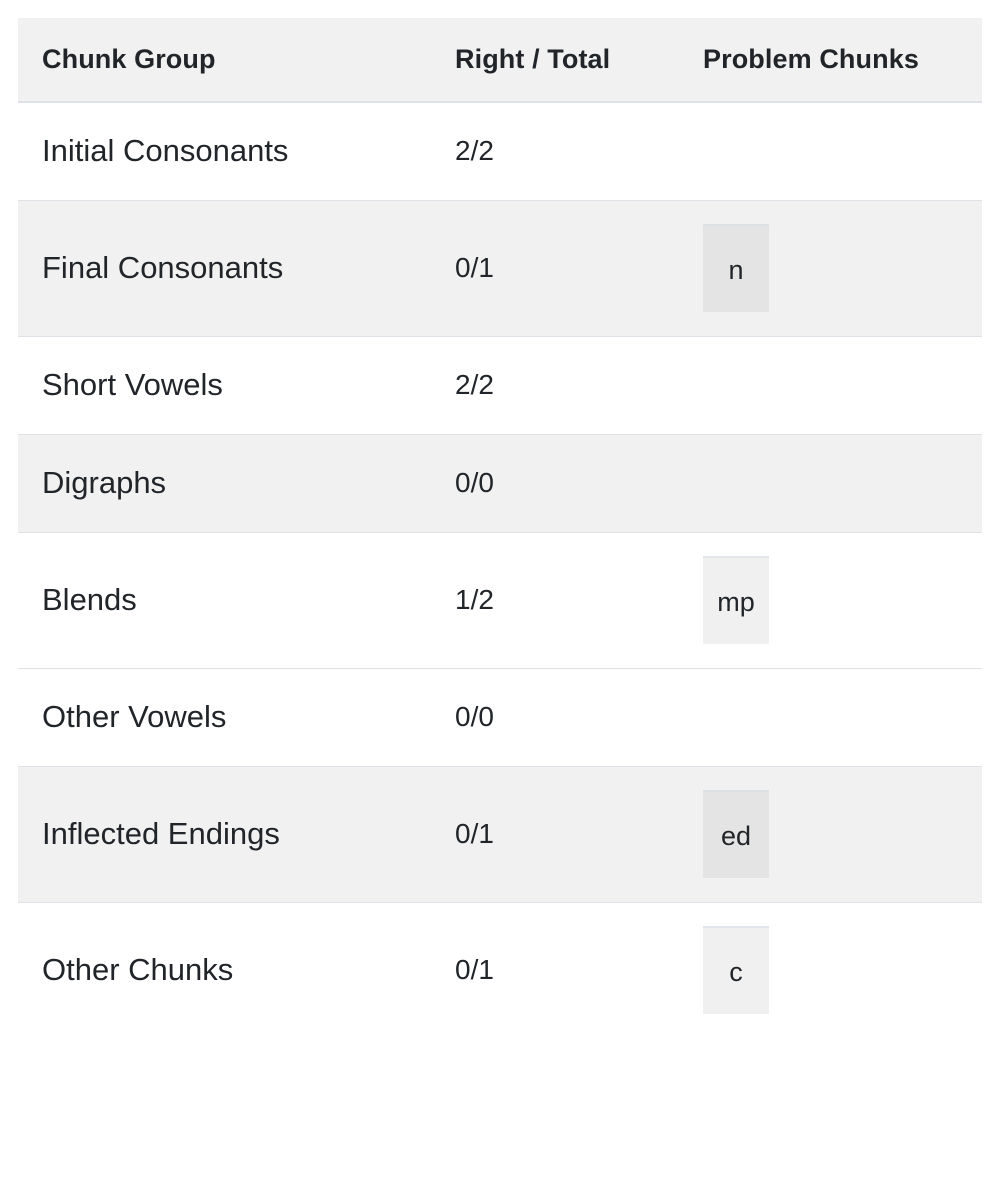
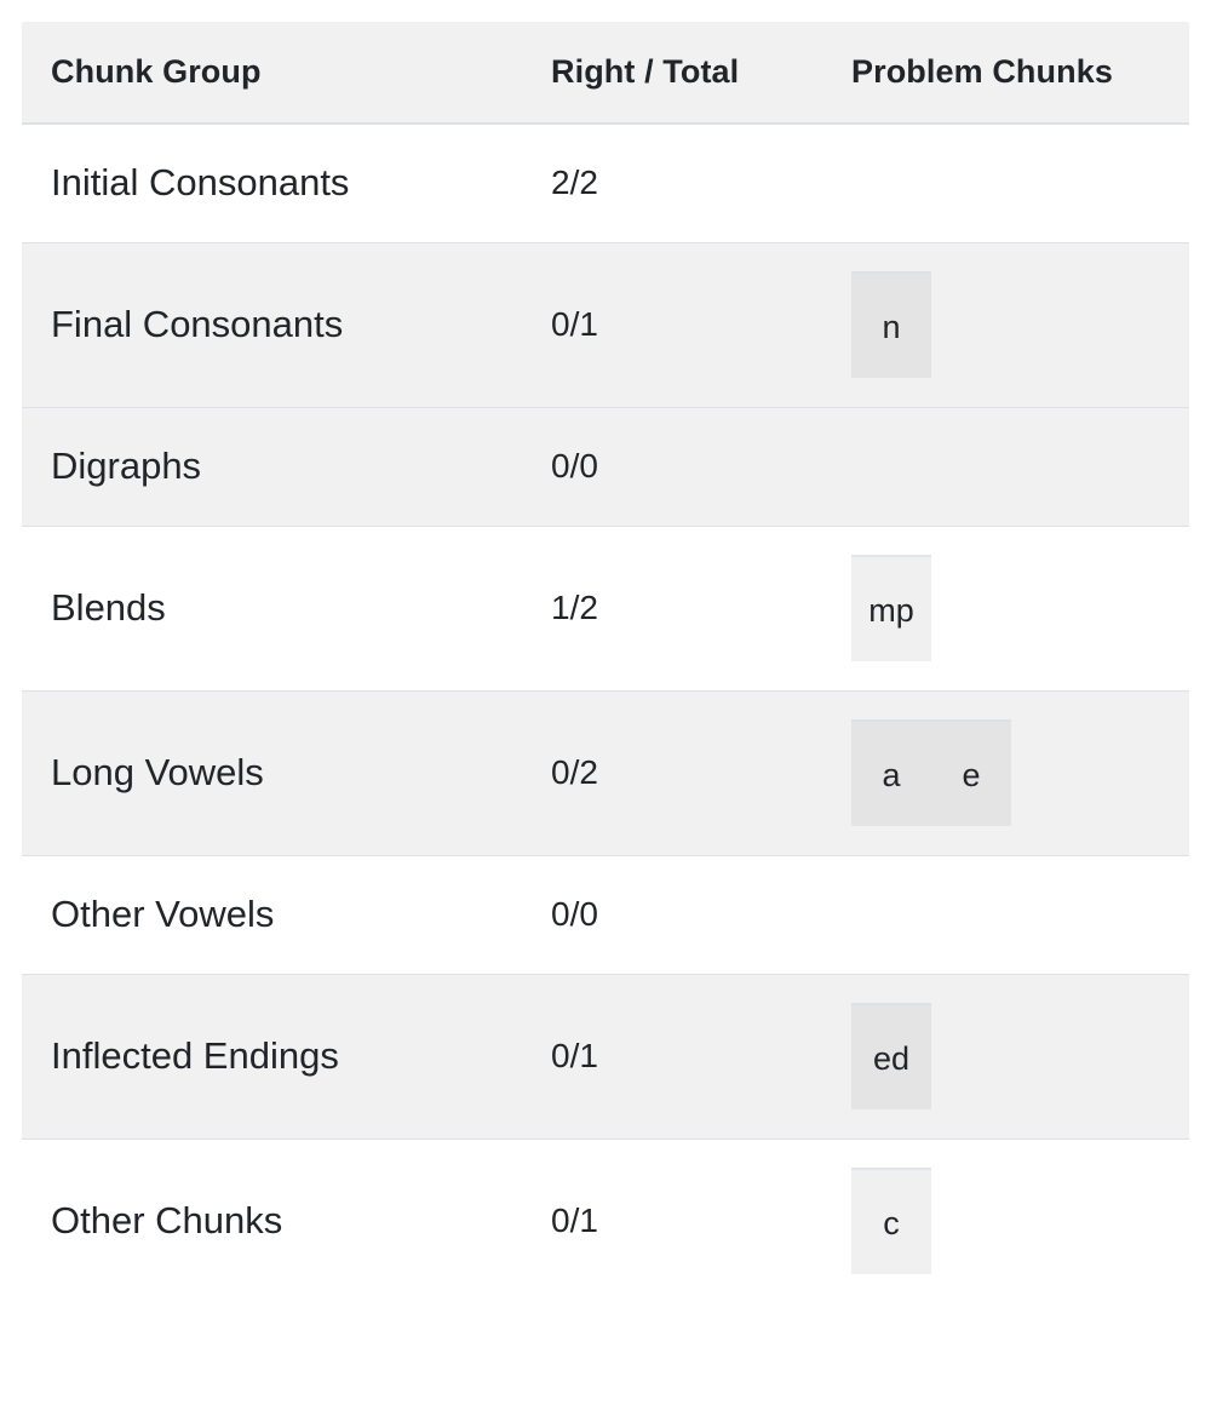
  Chunk Group	Right / Total	Problem Chunks
  Initial Consonants	2/2
  Final Consonants	0/1	n
- Short Vowels	2/2
  Digraphs	0/0
  Blends	1/2	mp
+ Long Vowels	0/2	a e
  Other Vowels	0/0
  Inflected Endings	0/1	ed
  Other Chunks	0/1	c
